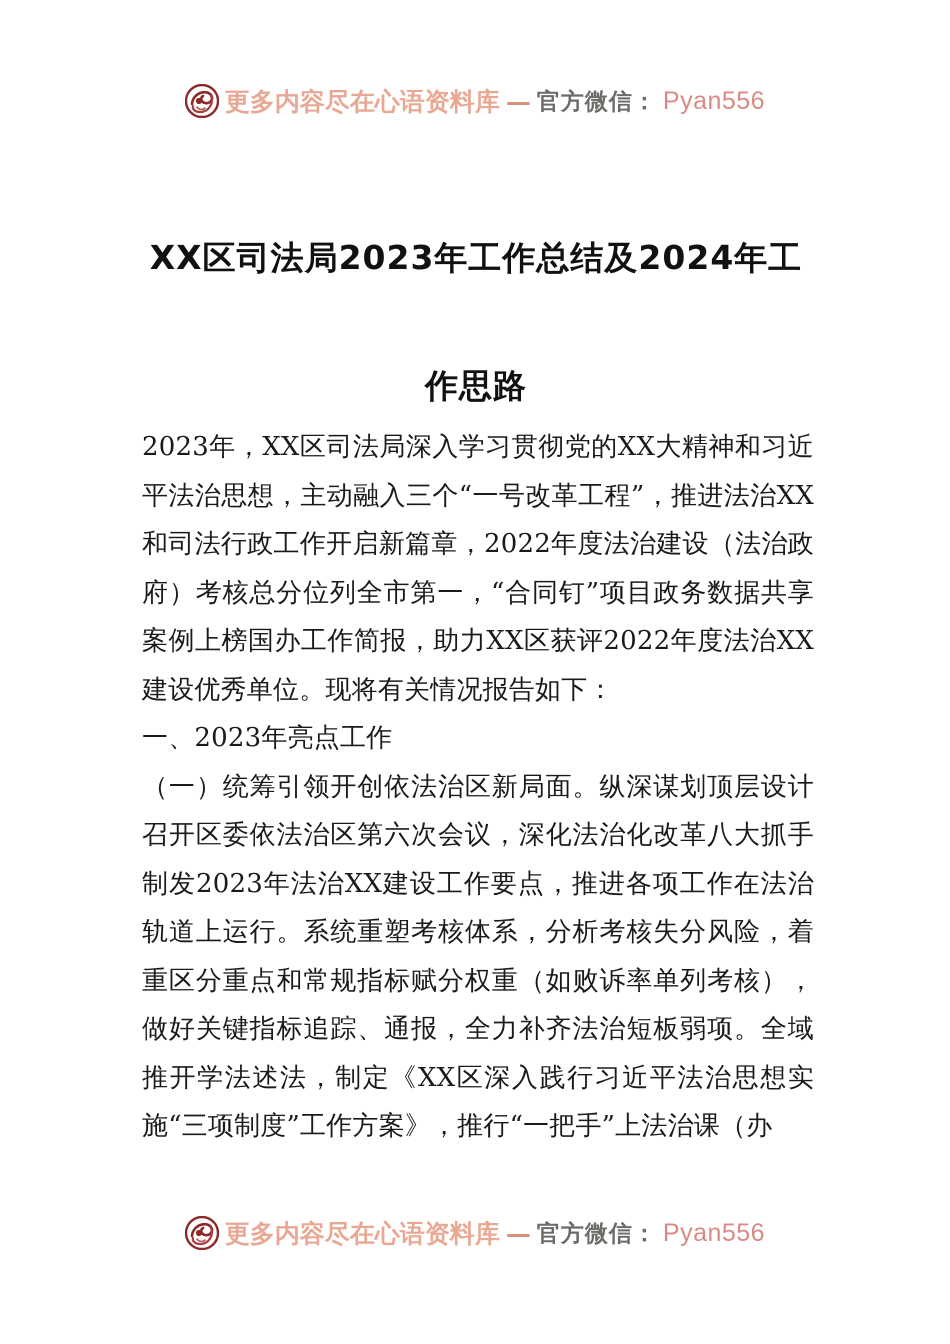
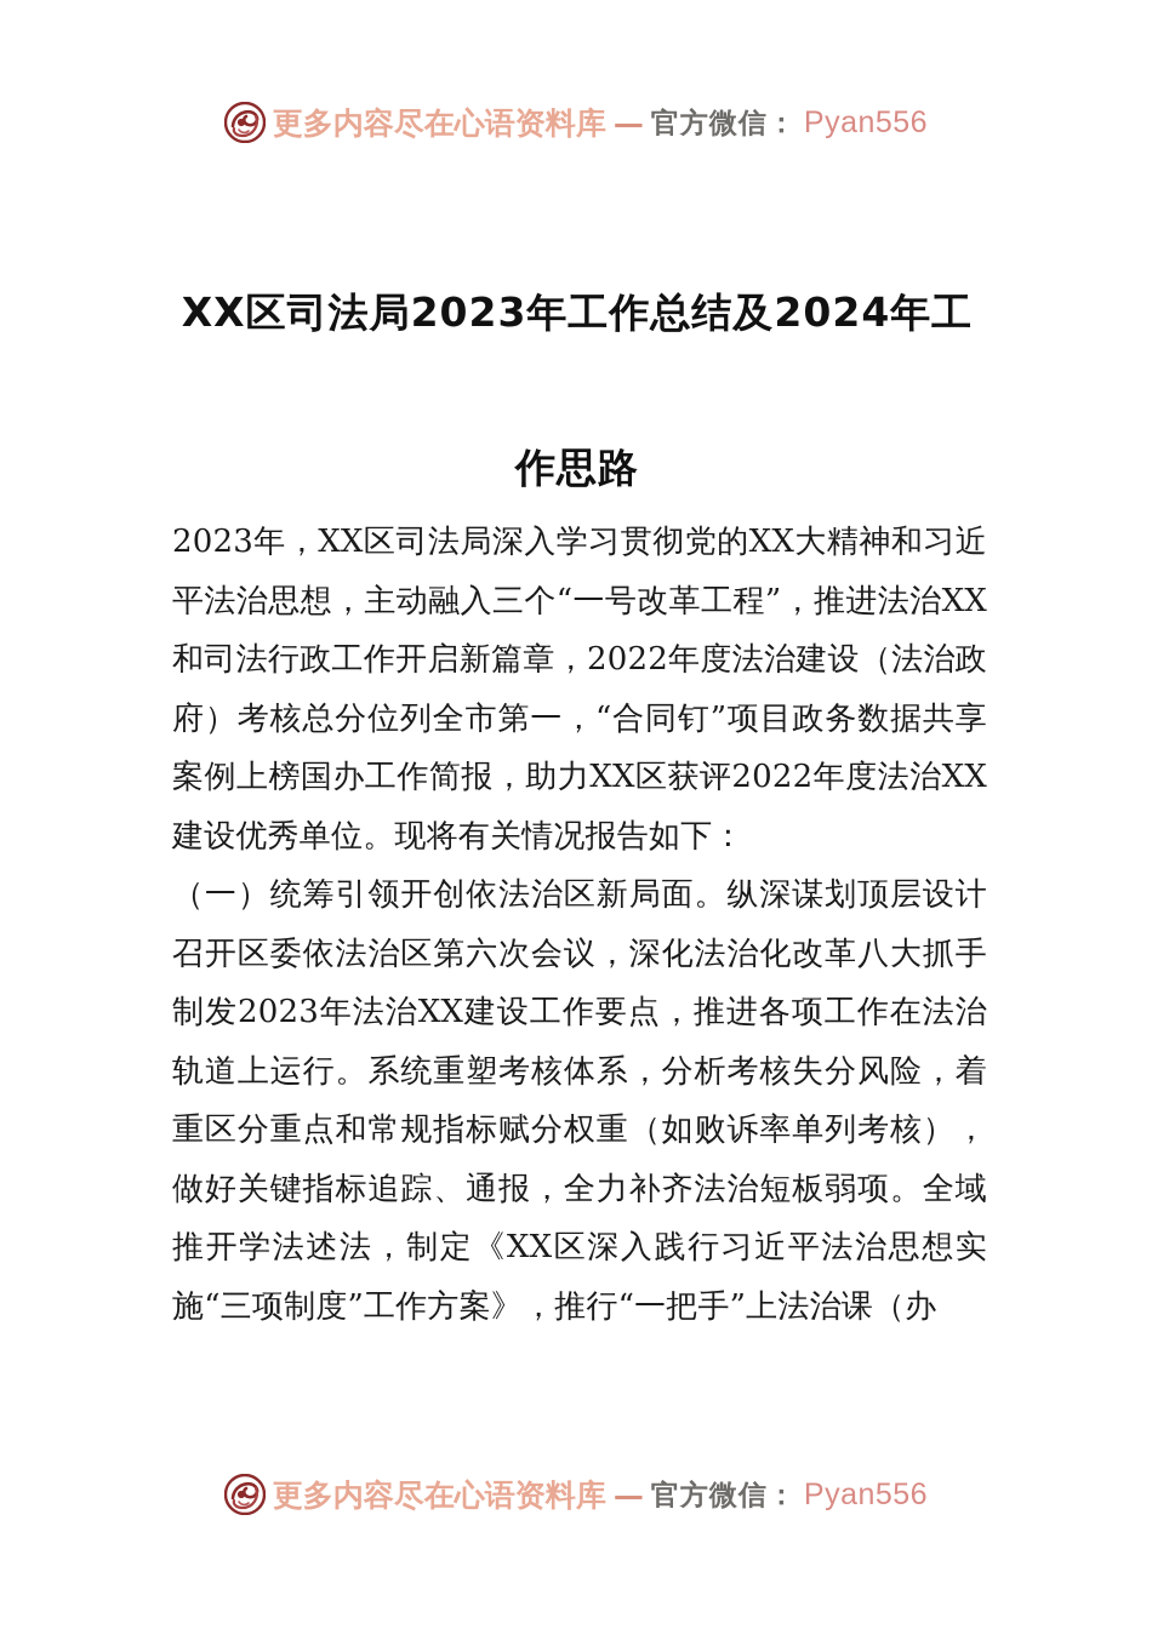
  更多内容尽在心语资料库
  —
  官方微信：
  Pyan556
  XX区司法局2023年工作总结及2024年工作思路
  2023年，XX区司法局深入学习贯彻党的XX大精神和习近平法治思想，主动融入三个“一号改革工程”，推进法治XX和司法行政工作开启新篇章，2022年度法治建设（法治政府）考核总分位列全市第一，“合同钉”项目政务数据共享案例上榜国办工作简报，助力XX区获评2022年度法治XX建设优秀单位。现将有关情况报告如下：
- 一、2023年亮点工作
  （一）统筹引领开创依法治区新局面。纵深谋划顶层设计召开区委依法治区第六次会议，深化法治化改革八大抓手制发2023年法治XX建设工作要点，推进各项工作在法治轨道上运行。系统重塑考核体系，分析考核失分风险，着重区分重点和常规指标赋分权重（如败诉率单列考核），做好关键指标追踪、通报，全力补齐法治短板弱项。全域推开学法述法，制定《XX区深入践行习近平法治思想实施“三项制度”工作方案》，推行“一把手”上法治课（办
  更多内容尽在心语资料库
  —
  官方微信：
  Pyan556
